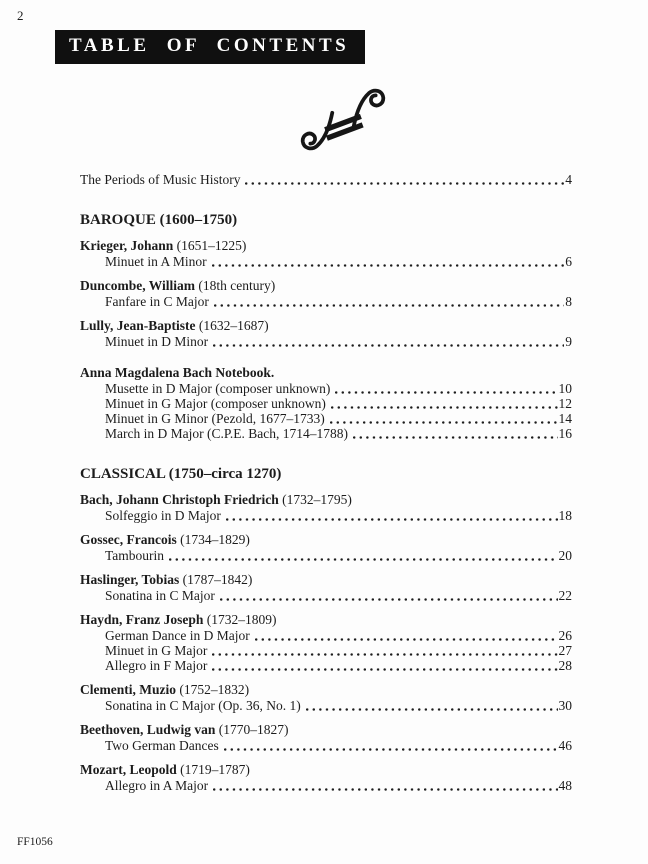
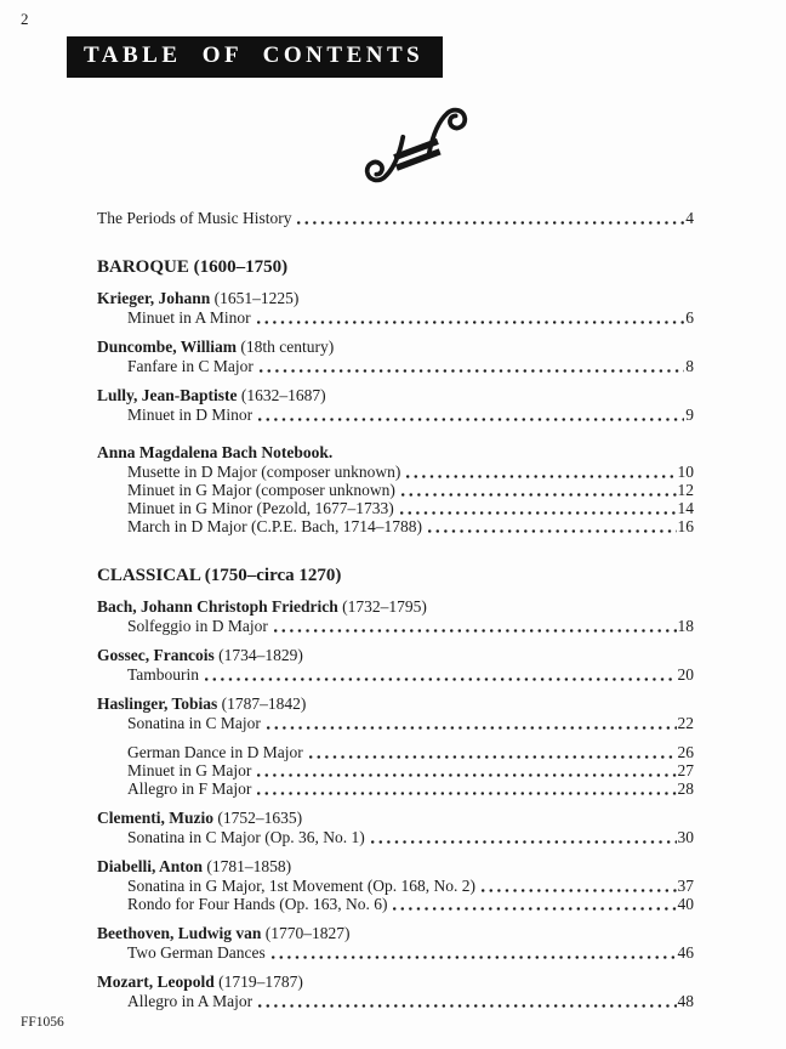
  2
  TABLE OF CONTENTS
  The Periods of Music History
  4
  BAROQUE (1600–1750)
  Krieger, Johann (1651–1225)
  Minuet in A Minor
  6
  Duncombe, William (18th century)
  Fanfare in C Major
  8
  Lully, Jean-Baptiste (1632–1687)
  Minuet in D Minor
  9
  Anna Magdalena Bach Notebook.
  Musette in D Major (composer unknown)
  10
  Minuet in G Major (composer unknown)
  12
  Minuet in G Minor (Pezold, 1677–1733)
  14
  March in D Major (C.P.E. Bach, 1714–1788)
  16
  CLASSICAL (1750–circa 1270)
  Bach, Johann Christoph Friedrich (1732–1795)
  Solfeggio in D Major
  18
  Gossec, Francois (1734–1829)
  Tambourin
  20
  Haslinger, Tobias (1787–1842)
  Sonatina in C Major
  22
- Haydn, Franz Joseph (1732–1809)
  German Dance in D Major
  26
  Minuet in G Major
  27
  Allegro in F Major
  28
- Clementi, Muzio (1752–1832)
+ Clementi, Muzio (1752–1635)
  Sonatina in C Major (Op. 36, No. 1)
  30
+ Diabelli, Anton (1781–1858)
+ Sonatina in G Major, 1st Movement (Op. 168, No. 2)
+ 37
+ Rondo for Four Hands (Op. 163, No. 6)
+ 40
  Beethoven, Ludwig van (1770–1827)
  Two German Dances
  46
  Mozart, Leopold (1719–1787)
  Allegro in A Major
  48
  FF1056
